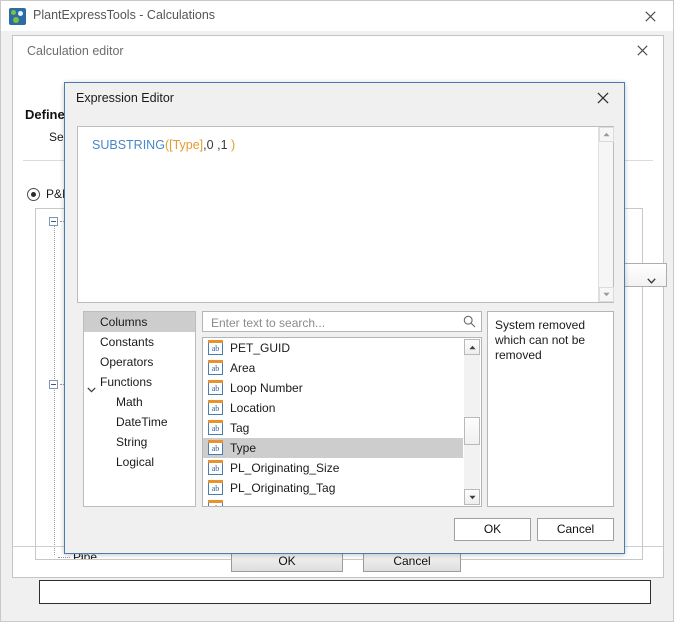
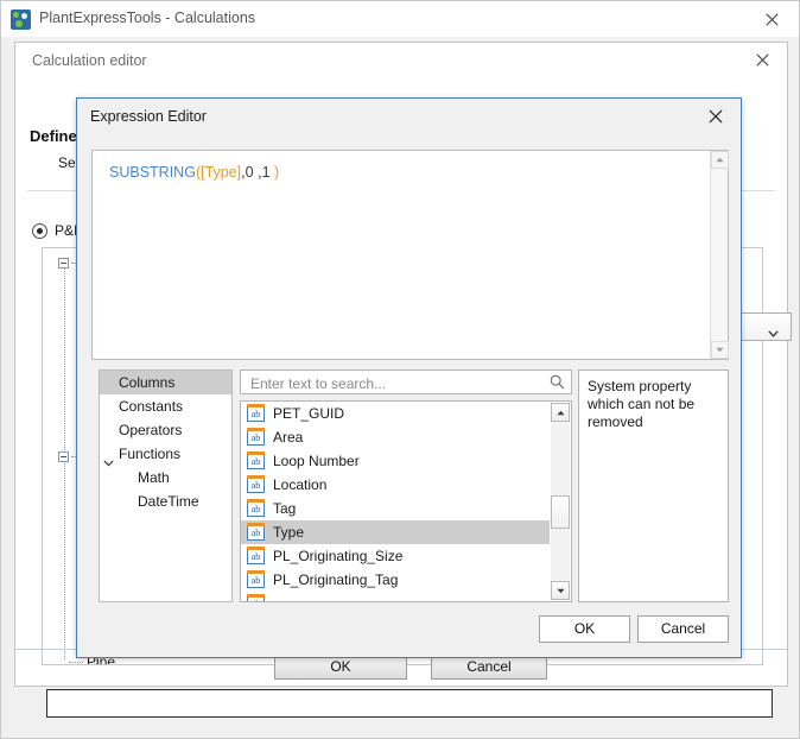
  PlantExpressTools - Calculations
  Calculation editor
  Pipe
  OK
  Cancel
  Expression Editor
  SUBSTRING([Type],0 ,1 )
  Columns
  Constants
  Operators
  Functions
  Math
  DateTime
- String
- Logical
  Enter text to search...
  ab
  PET_GUID
  ab
  Area
  ab
  Loop Number
  ab
  Location
  ab
  Tag
  ab
  Type
  ab
  PL_Originating_Size
  ab
  PL_Originating_Tag
- System removed which can not be removed
+ System property which can not be removed
  OK
  Cancel
